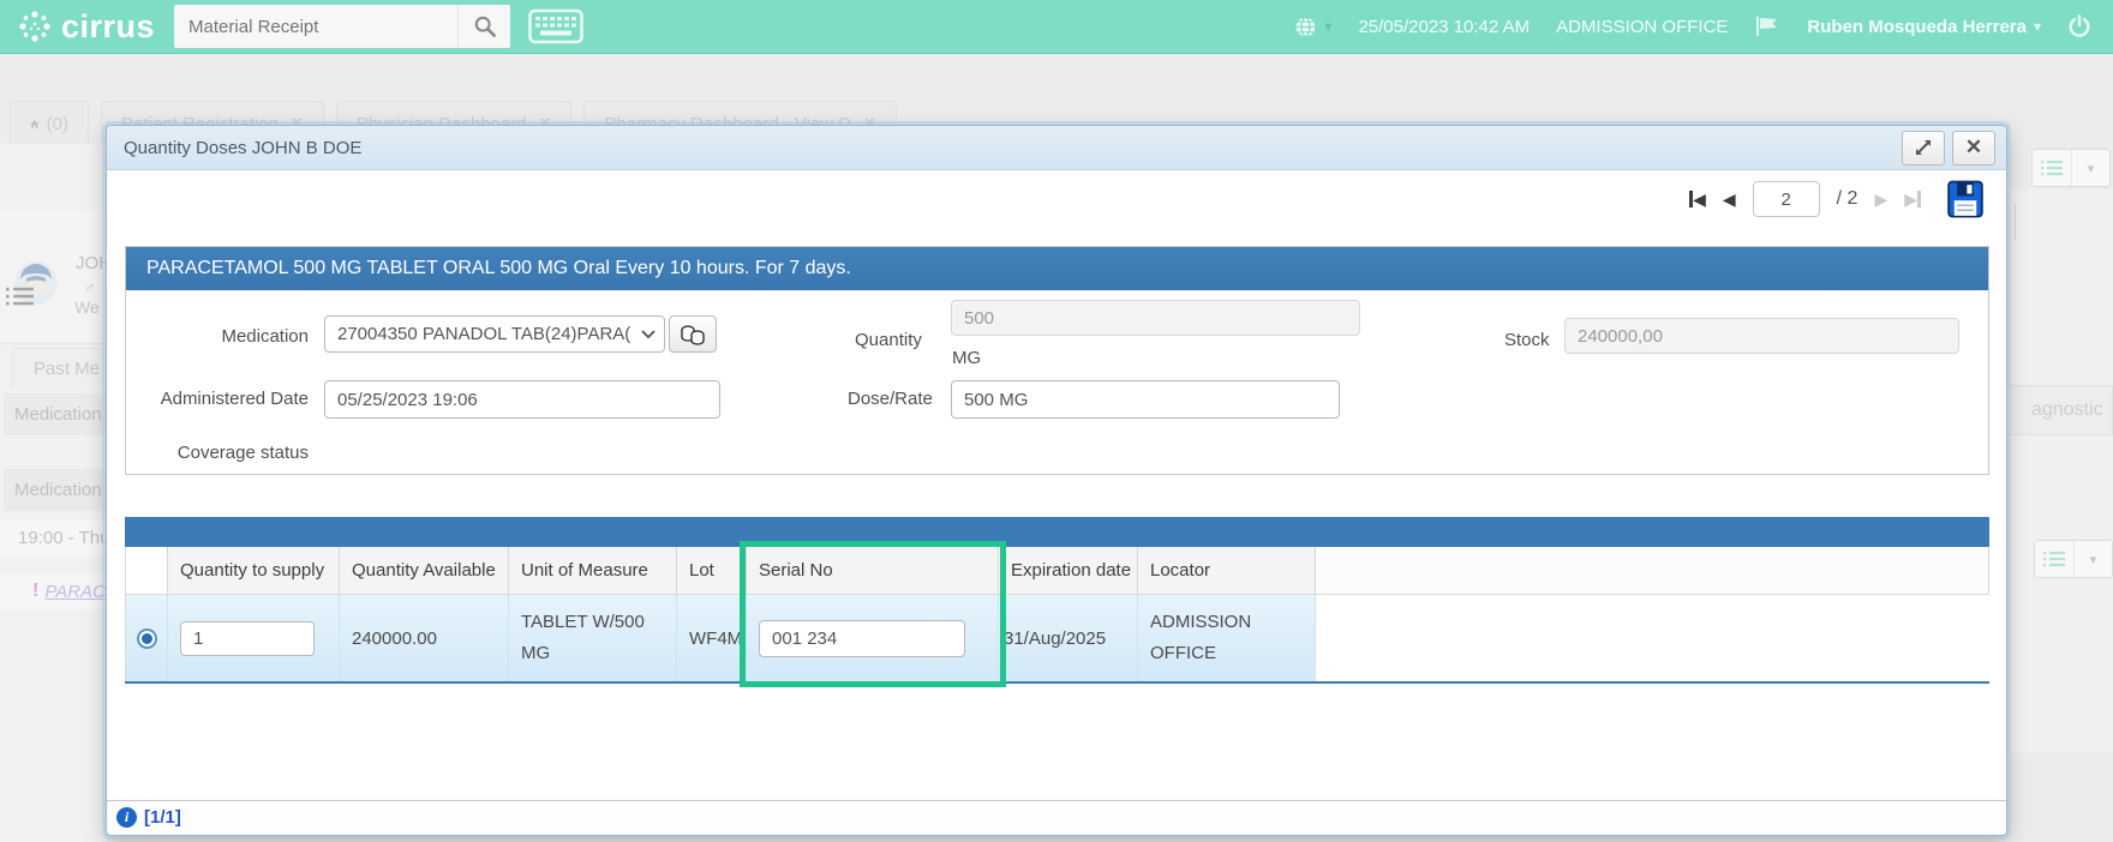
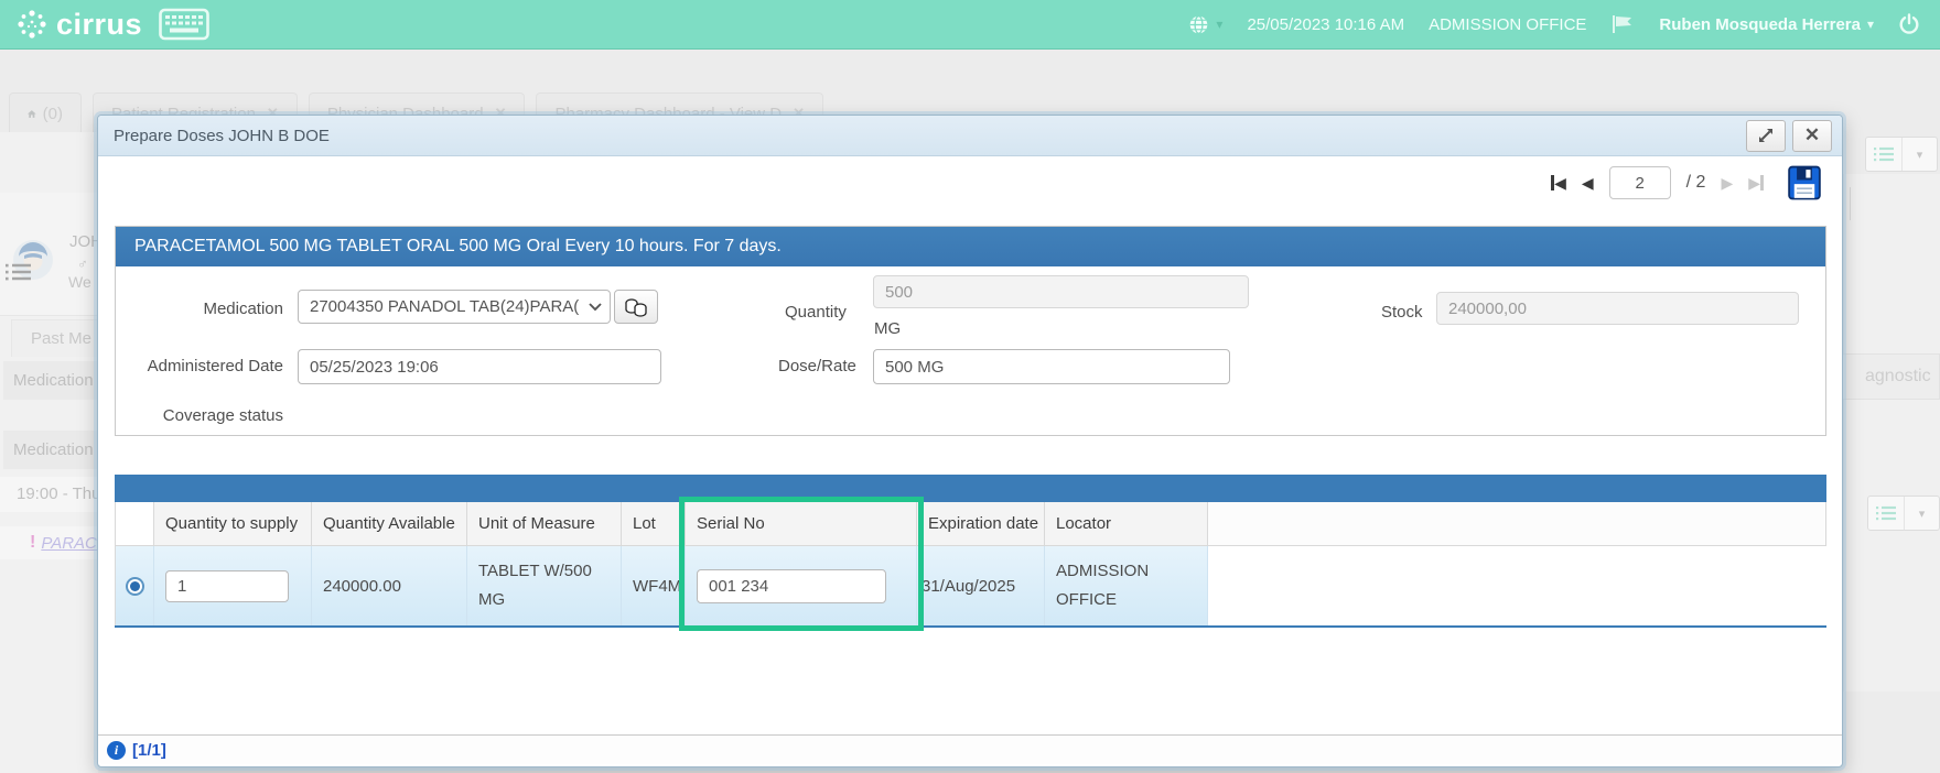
  cirrus
- Material Receipt
  ▾
- 25/05/2023 10:42 AM
+ 25/05/2023 10:16 AM
  ADMISSION OFFICE
  Ruben Mosqueda Herrera
  ▾
  (0)
  Patient Registration
  ✕
  Physician Dashboard
  ✕
  Pharmacy Dashboard - View D
  ✕
  ♂
  We
  Past Me
  Medication
  Medication
  19:00 - Th
  !
  PARAC
  ▾
  agnostic
  ▾
- Quantity Doses JOHN B DOE
+ Prepare Doses JOHN B DOE
  ✕
  ◀
  ◀
  2
  / 2
  ▶
  ▶
  PARACETAMOL 500 MG TABLET ORAL 500 MG Oral Every 10 hours. For 7 days.
  Medication
  27004350 PANADOL TAB(24)PARA(
  Quantity
  500
  MG
  Stock
  240000,00
  Administered Date
  05/25/2023 19:06
  Dose/Rate
  500 MG
  Coverage status
  Quantity to supply
  Quantity Available
  Unit of Measure
  Lot
  Serial No
  Expiration date
  Locator
  1
  240000.00
  TABLET W/500 MG
  WF4M
  001 234
  31/Aug/2025
  ADMISSION OFFICE
  i
  [1/1]
